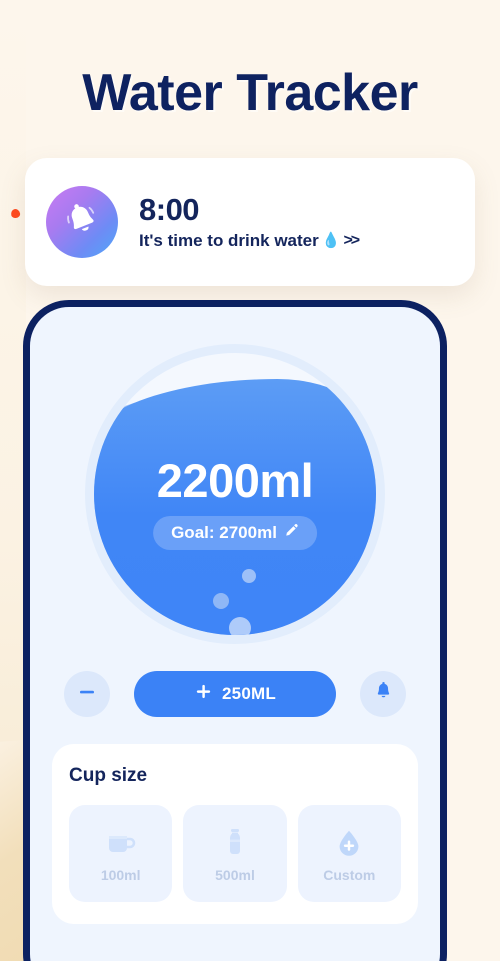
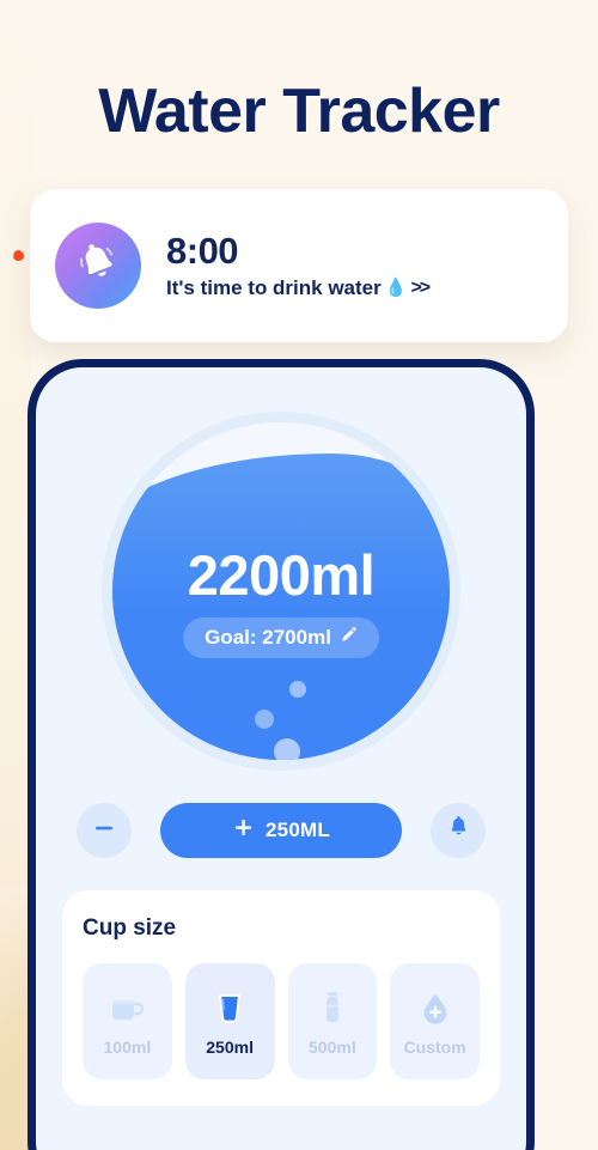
  Water Tracker
  8:00
  It's time to drink water
  💧
  >>
  2200ml
  Goal: 2700ml
  250ML
  Cup size
  100ml
+ 250ml
  500ml
  Custom
